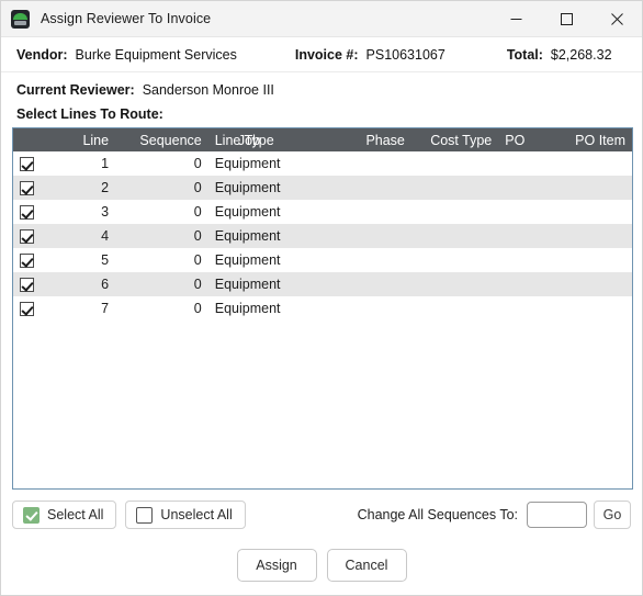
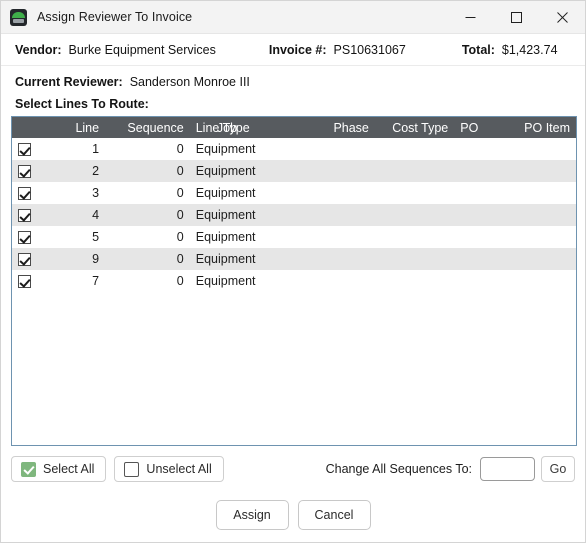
  Assign Reviewer To Invoice
  Vendor:
  Burke Equipment Services
  Invoice #:
  PS10631067
  Total:
- $2,268.32
+ $1,423.74
  Current Reviewer:
  Sanderson Monroe III
  Select Lines To Route:
  	Line	Sequence	Linepe	Job	Phase	Cost Type	PO	PO Item
  	1	0	Equipment
  	2	0	Equipment
  	3	0	Equipment
  	4	0	Equipment
  	5	0	Equipment
- 	6	0	Equipment
+ 	9	0	Equipment
  	7	0	Equipment
  Select All
  Unselect All
  Change All Sequences To:
  Go
  Assign
  Cancel
